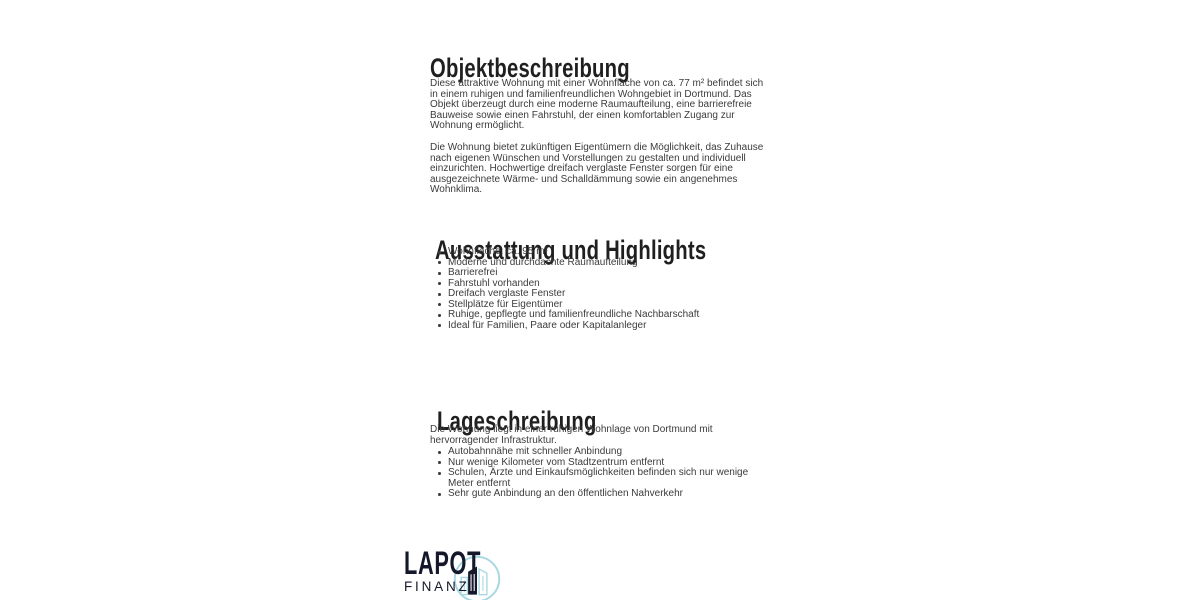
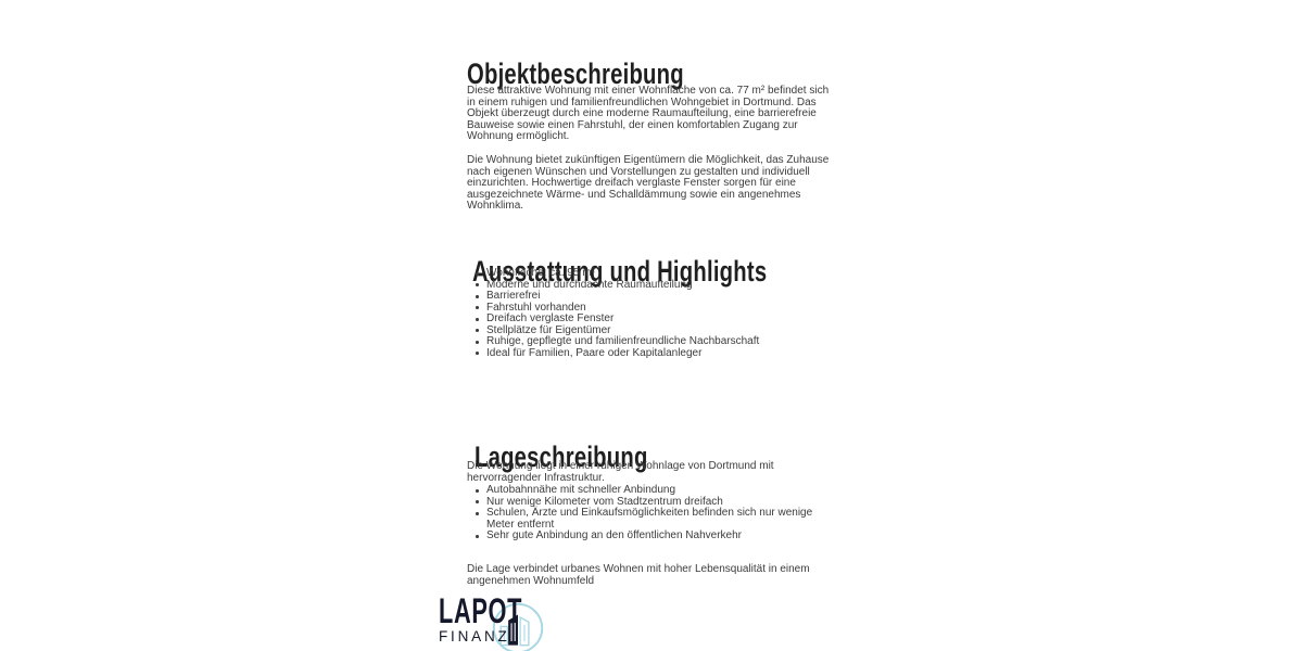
  Objektbeschreibung
  Diese attraktive Wohnung mit einer Wohnfläche von ca. 77 m² befindet sich
  in einem ruhigen und familienfreundlichen Wohngebiet in Dortmund. Das
  Objekt überzeugt durch eine moderne Raumaufteilung, eine barrierefreie
  Bauweise sowie einen Fahrstuhl, der einen komfortablen Zugang zur
  Wohnung ermöglicht.
  Die Wohnung bietet zukünftigen Eigentümern die Möglichkeit, das Zuhause
  nach eigenen Wünschen und Vorstellungen zu gestalten und individuell
  einzurichten. Hochwertige dreifach verglaste Fenster sorgen für eine
  ausgezeichnete Wärme- und Schalldämmung sowie ein angenehmes
  Wohnklima.
  Wohnfläche: ca. 95 m²
  Moderne und durchdachte Raumaufteilung
  Barrierefrei
  Fahrstuhl vorhanden
  Dreifach verglaste Fenster
  Stellplätze für Eigentümer
  Ruhige, gepflegte und familienfreundliche Nachbarschaft
  Ideal für Familien, Paare oder Kapitalanleger
  Lageschreibung
  Die Wohnung liegt in einer ruhigen Wohnlage von Dortmund mit
  hervorragender Infrastruktur.
  Autobahnnähe mit schneller Anbindung
- Nur wenige Kilometer vom Stadtzentrum entfernt
+ Nur wenige Kilometer vom Stadtzentrum dreifach
  Schulen, Ärzte und Einkaufsmöglichkeiten befinden sich nur wenige
  Meter entfernt
  Sehr gute Anbindung an den öffentlichen Nahverkehr
+ Die Lage verbindet urbanes Wohnen mit hoher Lebensqualität in einem
+ angenehmen Wohnumfeld
  LAPOT
  FINANZ
